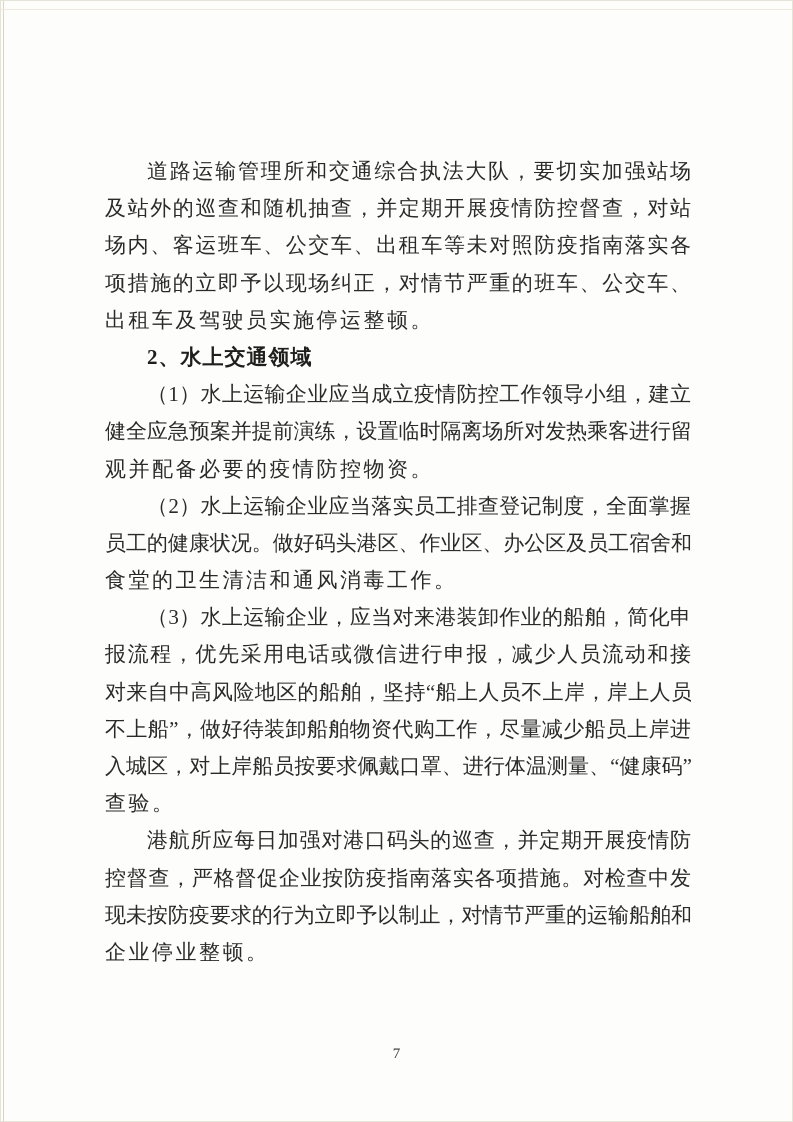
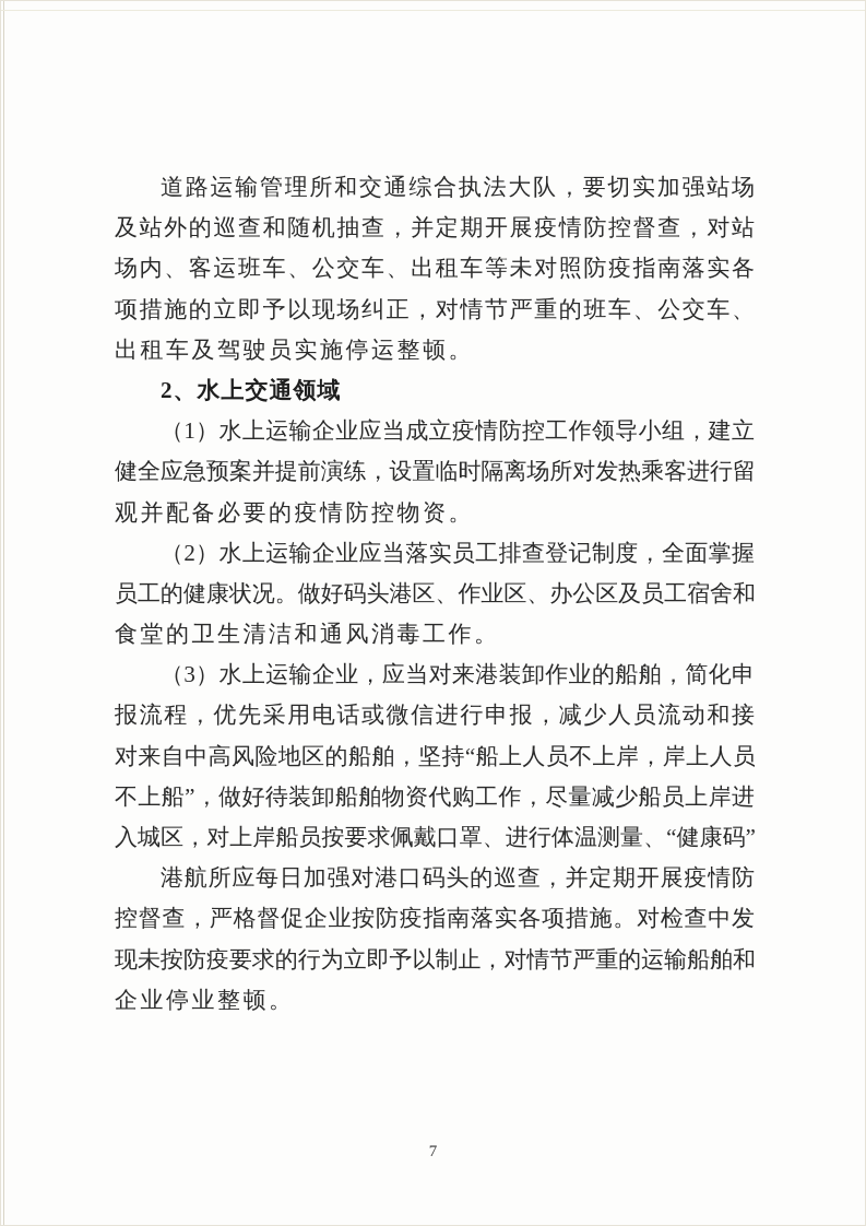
  道路运输管理所和交通综合执法大队，要切实加强站场
  及站外的巡查和随机抽查，并定期开展疫情防控督查，对站
  场内、客运班车、公交车、出租车等未对照防疫指南落实各
  项措施的立即予以现场纠正，对情节严重的班车、公交车、
  出租车及驾驶员实施停运整顿。
  2、水上交通领域
  （1）水上运输企业应当成立疫情防控工作领导小组，建立
  健全应急预案并提前演练，设置临时隔离场所对发热乘客进行留
  观并配备必要的疫情防控物资。
  （2）水上运输企业应当落实员工排查登记制度，全面掌握
  员工的健康状况。做好码头港区、作业区、办公区及员工宿舍和
  食堂的卫生清洁和通风消毒工作。
  （3）水上运输企业，应当对来港装卸作业的船舶，简化申
  报流程，优先采用电话或微信进行申报，减少人员流动和接
  对来自中高风险地区的船舶，坚持“船上人员不上岸，岸上人员
  不上船”，做好待装卸船舶物资代购工作，尽量减少船员上岸进
  入城区，对上岸船员按要求佩戴口罩、进行体温测量、“健康码”
- 查验。
  港航所应每日加强对港口码头的巡查，并定期开展疫情防
  控督查，严格督促企业按防疫指南落实各项措施。对检查中发
  现未按防疫要求的行为立即予以制止，对情节严重的运输船舶和
  企业停业整顿。
  7
